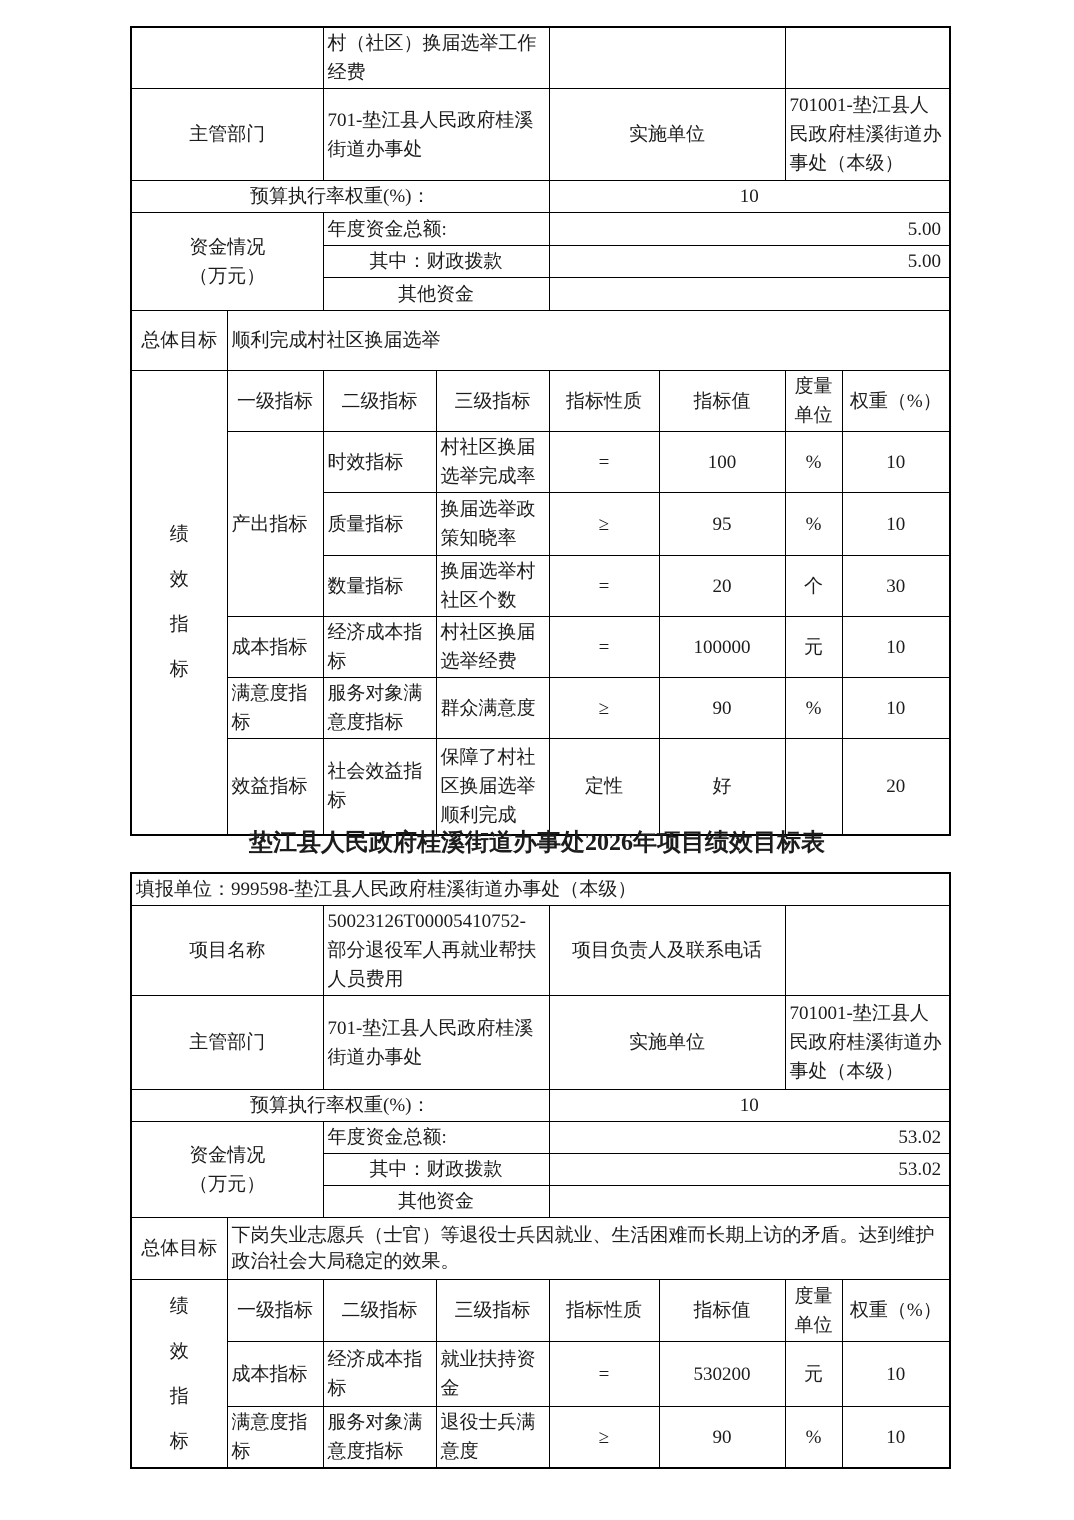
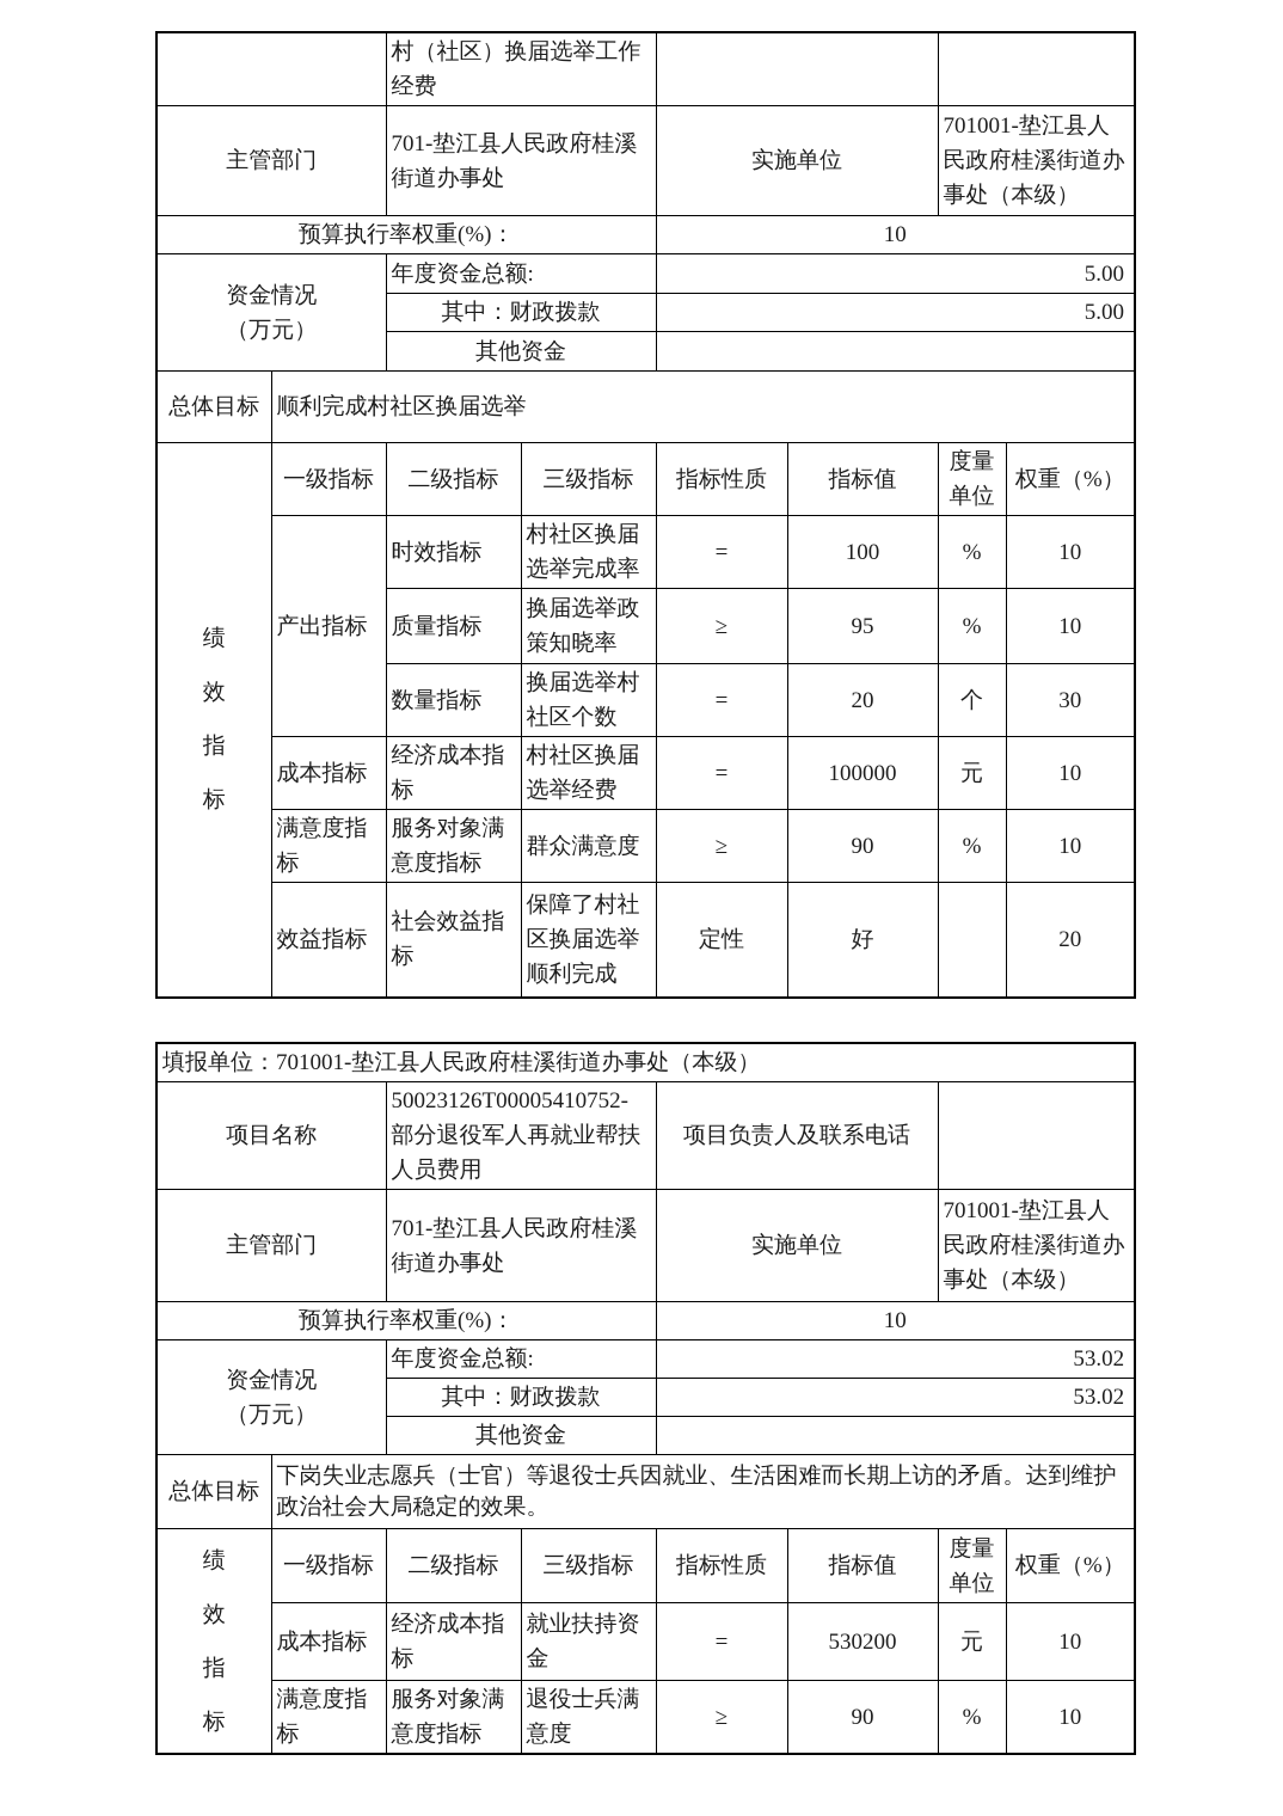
  	村（社区）换届选举工作经费
  主管部门	701-垫江县人民政府桂溪街道办事处	实施单位	701001-垫江县人民政府桂溪街道办事处（本级）
  预算执行率权重(%)：	10
  资金情况（万元）	年度资金总额:	5.00
  其中：财政拨款	5.00
  其他资金
  总体目标	顺利完成村社区换届选举
  绩效指标	一级指标	二级指标	三级指标	指标性质	指标值	度量单位	权重（%）
  产出指标	时效指标	村社区换届选举完成率	=	100	%	10
  质量指标	换届选举政策知晓率	≥	95	%	10
  数量指标	换届选举村社区个数	=	20	个	30
  成本指标	经济成本指标	村社区换届选举经费	=	100000	元	10
  满意度指标	服务对象满意度指标	群众满意度	≥	90	%	10
  效益指标	社会效益指标	保障了村社区换届选举顺利完成	定性	好		20
- 垫江县人民政府桂溪街道办事处2026年项目绩效目标表
- 填报单位：999598-垫江县人民政府桂溪街道办事处（本级）
+ 填报单位：701001-垫江县人民政府桂溪街道办事处（本级）
  项目名称	50023126T00005410752-部分退役军人再就业帮扶人员费用	项目负责人及联系电话
  主管部门	701-垫江县人民政府桂溪街道办事处	实施单位	701001-垫江县人民政府桂溪街道办事处（本级）
  预算执行率权重(%)：	10
  资金情况（万元）	年度资金总额:	53.02
  其中：财政拨款	53.02
  其他资金
  总体目标	下岗失业志愿兵（士官）等退役士兵因就业、生活困难而长期上访的矛盾。达到维护政治社会大局稳定的效果。
  绩效指标	一级指标	二级指标	三级指标	指标性质	指标值	度量单位	权重（%）
  成本指标	经济成本指标	就业扶持资金	=	530200	元	10
  满意度指标	服务对象满意度指标	退役士兵满意度	≥	90	%	10
